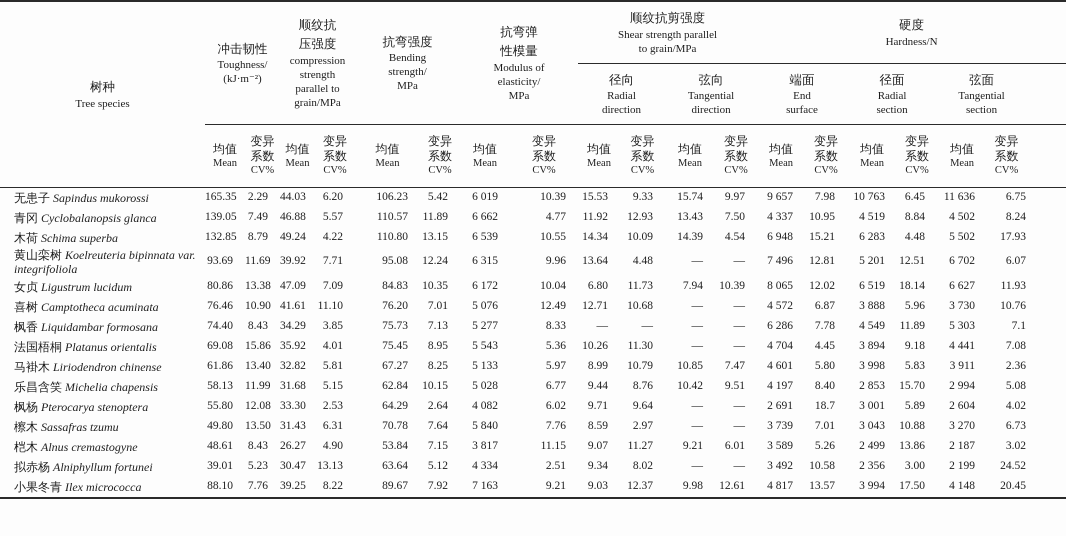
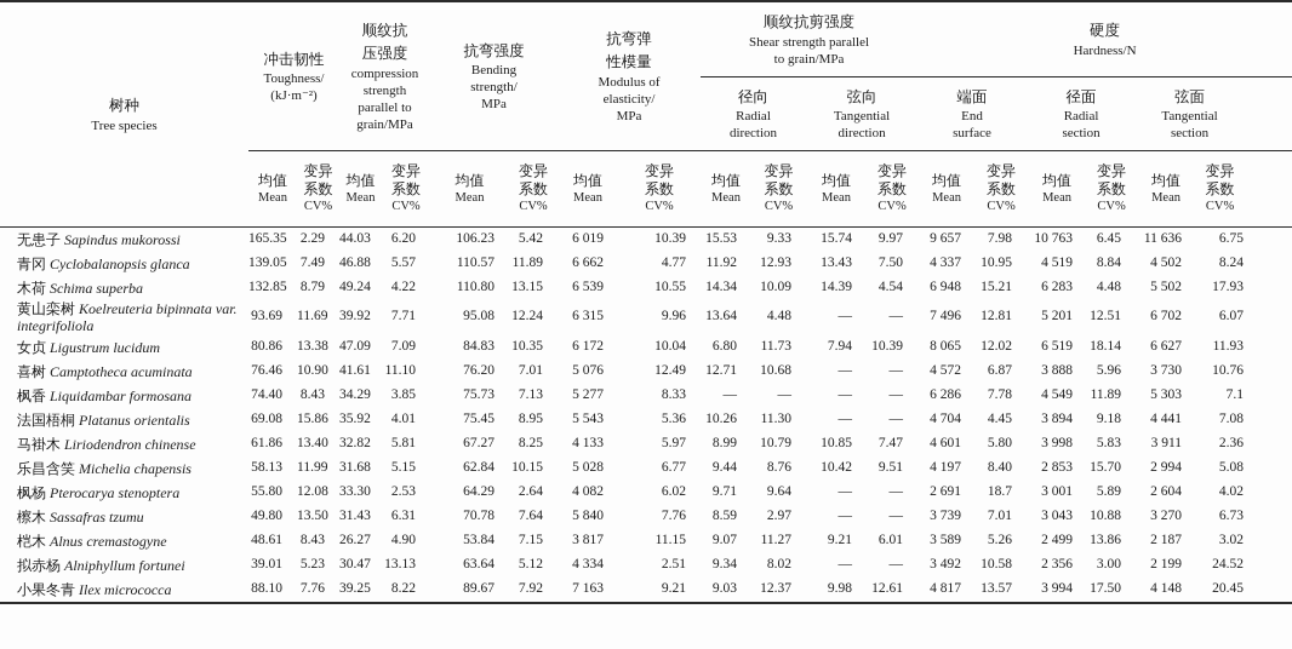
  树种 Tree species	冲击韧性 Toughness/ (kJ·m⁻²)	顺纹抗 压强度 compression strength parallel to grain/MPa	抗弯强度 Bending strength/ MPa	抗弯弹 性模量 Modulus of elasticity/ MPa	顺纹抗剪强度 Shear strength parallel to grain/MPa	硬度 Hardness/N
  径向 Radial direction	弦向 Tangential direction	端面 End surface	径面 Radial section	弦面 Tangential section
  均值Mean	变异 系数CV%	均值Mean	变异 系数CV%	均值Mean	变异 系数CV%	均值Mean	变异 系数CV%	均值Mean	变异 系数CV%	均值Mean	变异 系数CV%	均值Mean	变异 系数CV%	均值Mean	变异 系数CV%	均值Mean	变异 系数CV%
  无患子 Sapindus mukorossi	165.35	2.29	44.03	6.20	106.23	5.42	6 019	10.39	15.53	9.33	15.74	9.97	9 657	7.98	10 763	6.45	11 636	6.75
  青冈 Cyclobalanopsis glanca	139.05	7.49	46.88	5.57	110.57	11.89	6 662	4.77	11.92	12.93	13.43	7.50	4 337	10.95	4 519	8.84	4 502	8.24
  木荷 Schima superba	132.85	8.79	49.24	4.22	110.80	13.15	6 539	10.55	14.34	10.09	14.39	4.54	6 948	15.21	6 283	4.48	5 502	17.93
  黄山栾树 Koelreuteria bipinnata var. integrifoliola	93.69	11.69	39.92	7.71	95.08	12.24	6 315	9.96	13.64	4.48	—	—	7 496	12.81	5 201	12.51	6 702	6.07
  女贞 Ligustrum lucidum	80.86	13.38	47.09	7.09	84.83	10.35	6 172	10.04	6.80	11.73	7.94	10.39	8 065	12.02	6 519	18.14	6 627	11.93
  喜树 Camptotheca acuminata	76.46	10.90	41.61	11.10	76.20	7.01	5 076	12.49	12.71	10.68	—	—	4 572	6.87	3 888	5.96	3 730	10.76
  枫香 Liquidambar formosana	74.40	8.43	34.29	3.85	75.73	7.13	5 277	8.33	—	—	—	—	6 286	7.78	4 549	11.89	5 303	7.1
  法国梧桐 Platanus orientalis	69.08	15.86	35.92	4.01	75.45	8.95	5 543	5.36	10.26	11.30	—	—	4 704	4.45	3 894	9.18	4 441	7.08
- 马褂木 Liriodendron chinense	61.86	13.40	32.82	5.81	67.27	8.25	5 133	5.97	8.99	10.79	10.85	7.47	4 601	5.80	3 998	5.83	3 911	2.36
+ 马褂木 Liriodendron chinense	61.86	13.40	32.82	5.81	67.27	8.25	4 133	5.97	8.99	10.79	10.85	7.47	4 601	5.80	3 998	5.83	3 911	2.36
  乐昌含笑 Michelia chapensis	58.13	11.99	31.68	5.15	62.84	10.15	5 028	6.77	9.44	8.76	10.42	9.51	4 197	8.40	2 853	15.70	2 994	5.08
  枫杨 Pterocarya stenoptera	55.80	12.08	33.30	2.53	64.29	2.64	4 082	6.02	9.71	9.64	—	—	2 691	18.7	3 001	5.89	2 604	4.02
  檫木 Sassafras tzumu	49.80	13.50	31.43	6.31	70.78	7.64	5 840	7.76	8.59	2.97	—	—	3 739	7.01	3 043	10.88	3 270	6.73
  桤木 Alnus cremastogyne	48.61	8.43	26.27	4.90	53.84	7.15	3 817	11.15	9.07	11.27	9.21	6.01	3 589	5.26	2 499	13.86	2 187	3.02
  拟赤杨 Alniphyllum fortunei	39.01	5.23	30.47	13.13	63.64	5.12	4 334	2.51	9.34	8.02	—	—	3 492	10.58	2 356	3.00	2 199	24.52
  小果冬青 Ilex micrococca	88.10	7.76	39.25	8.22	89.67	7.92	7 163	9.21	9.03	12.37	9.98	12.61	4 817	13.57	3 994	17.50	4 148	20.45
